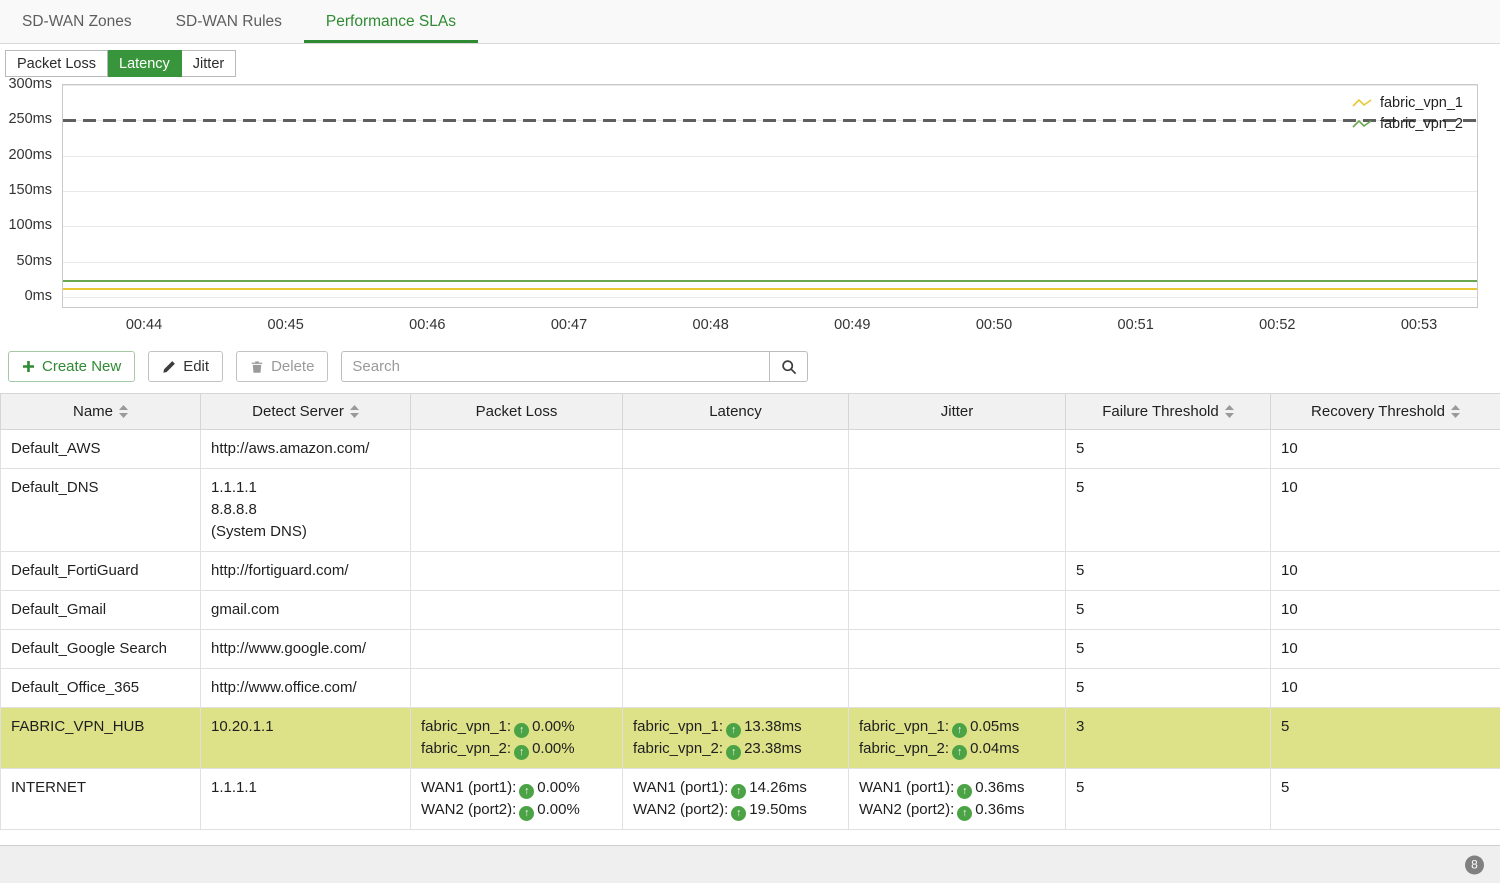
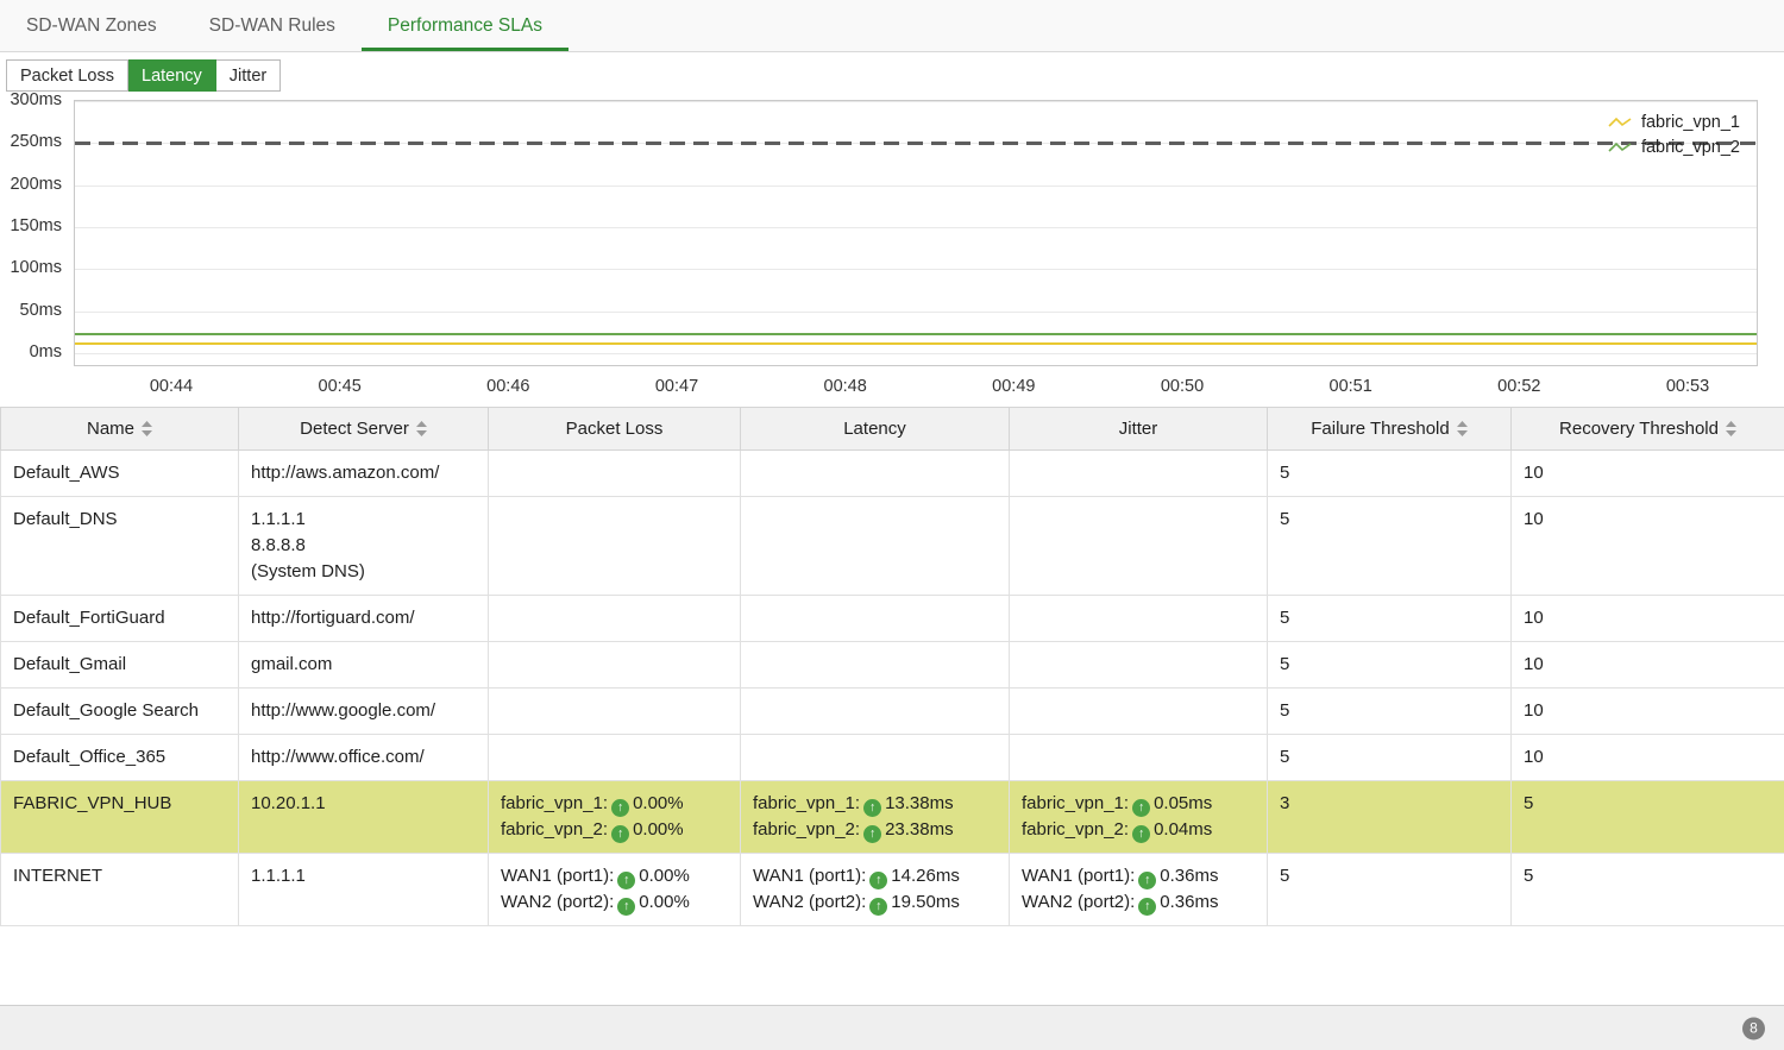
  SD-WAN Zones
  SD-WAN Rules
  Performance SLAs
  Packet Loss
  Latency
  Jitter
  300ms
  250ms
  200ms
  150ms
  100ms
  50ms
  0ms
  fabric_vpn_1
  fabric_vpn_2
  00:44
  00:45
  00:46
  00:47
  00:48
  00:49
  00:50
  00:51
  00:52
  00:53
- Create New
- Edit
- Delete
- Search
  Name	Detect Server	Packet Loss	Latency	Jitter	Failure Threshold	Recovery Threshold
  Default_AWS	http://aws.amazon.com/				5	10
  Default_DNS	1.1.1.18.8.8.8(System DNS)				5	10
  Default_FortiGuard	http://fortiguard.com/				5	10
  Default_Gmail	gmail.com				5	10
  Default_Google Search	http://www.google.com/				5	10
  Default_Office_365	http://www.office.com/				5	10
  FABRIC_VPN_HUB	10.20.1.1	fabric_vpn_1: ↑ 0.00%fabric_vpn_2: ↑ 0.00%	fabric_vpn_1: ↑ 13.38msfabric_vpn_2: ↑ 23.38ms	fabric_vpn_1: ↑ 0.05msfabric_vpn_2: ↑ 0.04ms	3	5
  INTERNET	1.1.1.1	WAN1 (port1): ↑ 0.00%WAN2 (port2): ↑ 0.00%	WAN1 (port1): ↑ 14.26msWAN2 (port2): ↑ 19.50ms	WAN1 (port1): ↑ 0.36msWAN2 (port2): ↑ 0.36ms	5	5
  8
